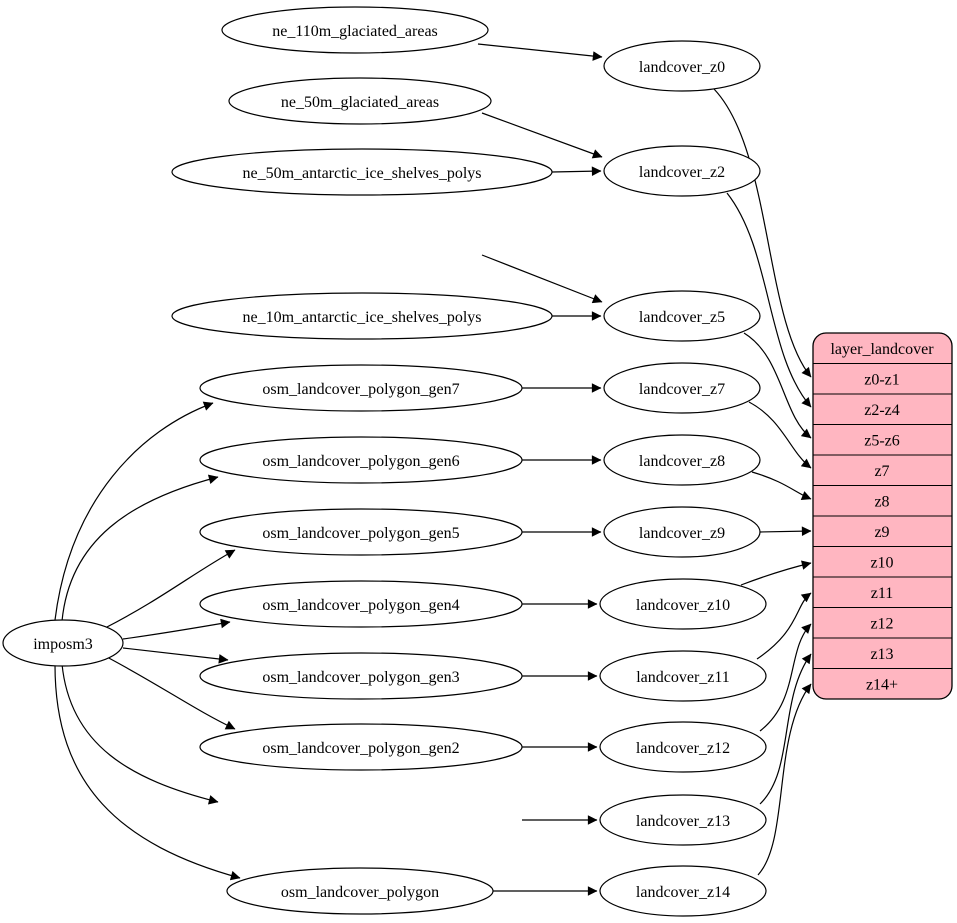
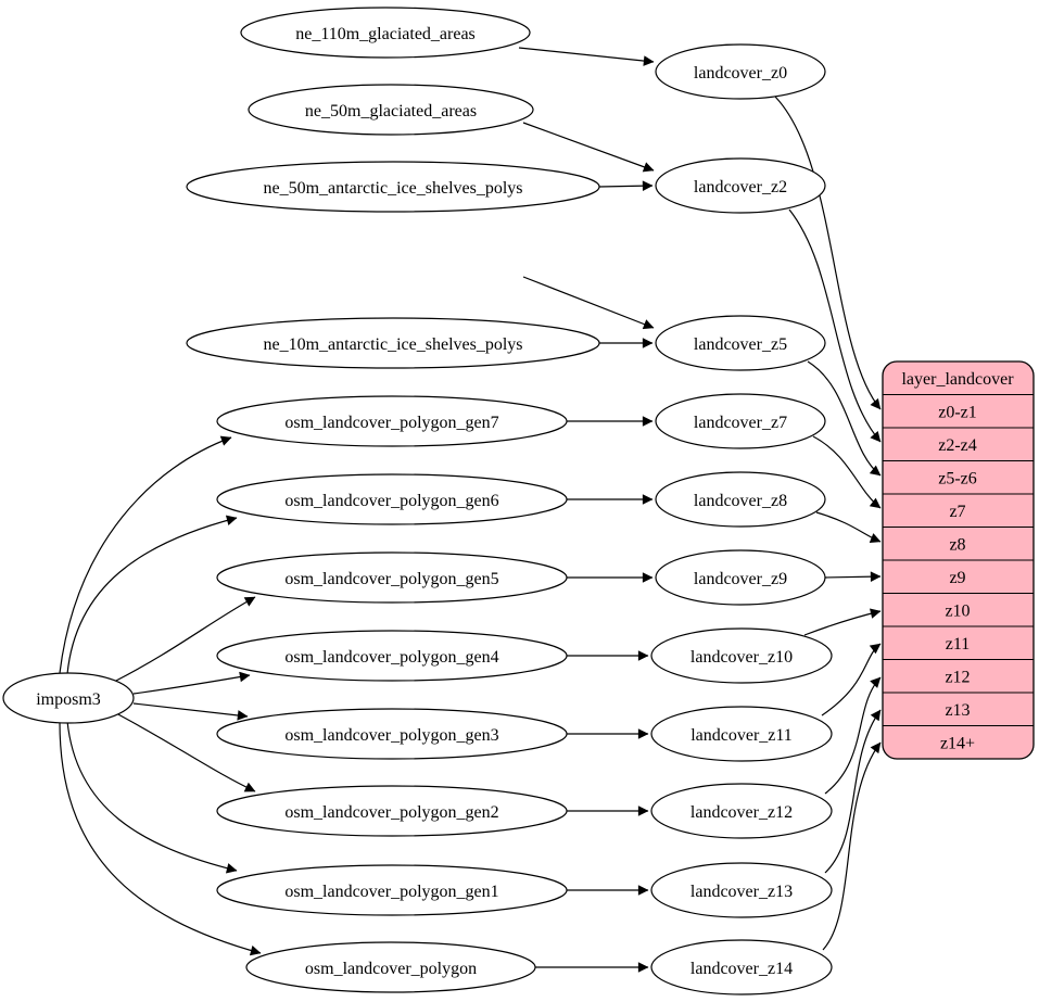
  imposm3
  ne_110m_glaciated_areas
  ne_50m_glaciated_areas
  ne_50m_antarctic_ice_shelves_polys
  ne_10m_antarctic_ice_shelves_polys
  osm_landcover_polygon_gen7
  osm_landcover_polygon_gen6
  osm_landcover_polygon_gen5
  osm_landcover_polygon_gen4
  osm_landcover_polygon_gen3
  osm_landcover_polygon_gen2
+ osm_landcover_polygon_gen1
  osm_landcover_polygon
  landcover_z0
  landcover_z2
  landcover_z5
  landcover_z7
  landcover_z8
  landcover_z9
  landcover_z10
  landcover_z11
  landcover_z12
  landcover_z13
  landcover_z14
  layer_landcover
  z0-z1
  z2-z4
  z5-z6
  z7
  z8
  z9
  z10
  z11
  z12
  z13
  z14+
